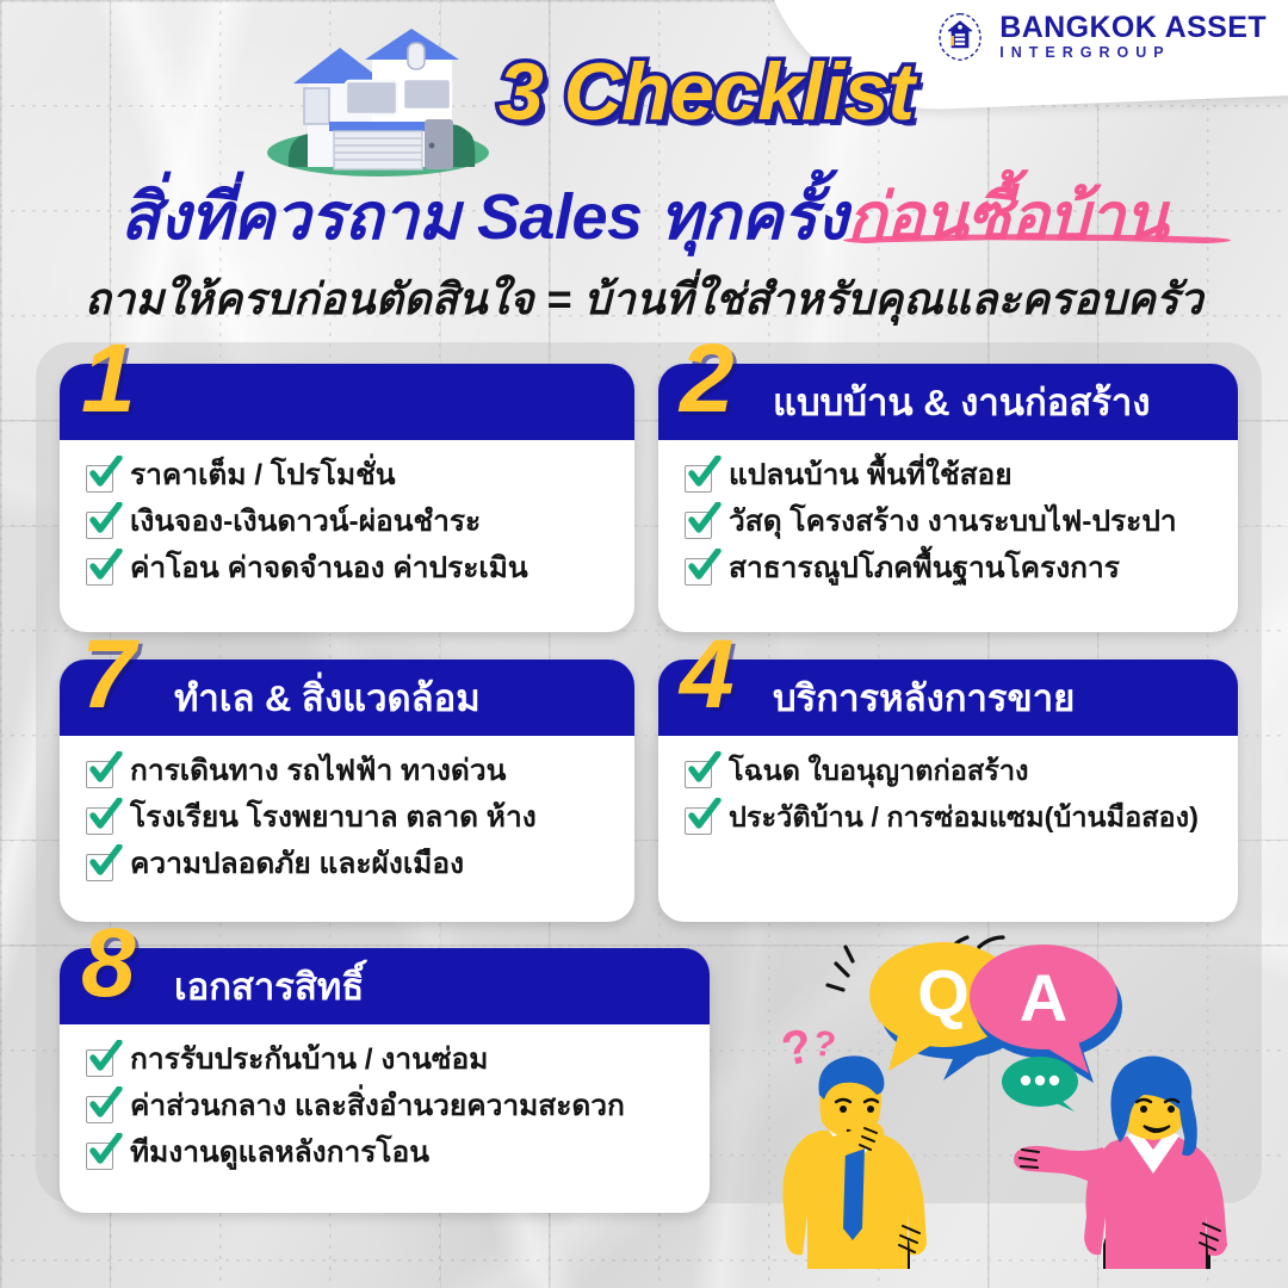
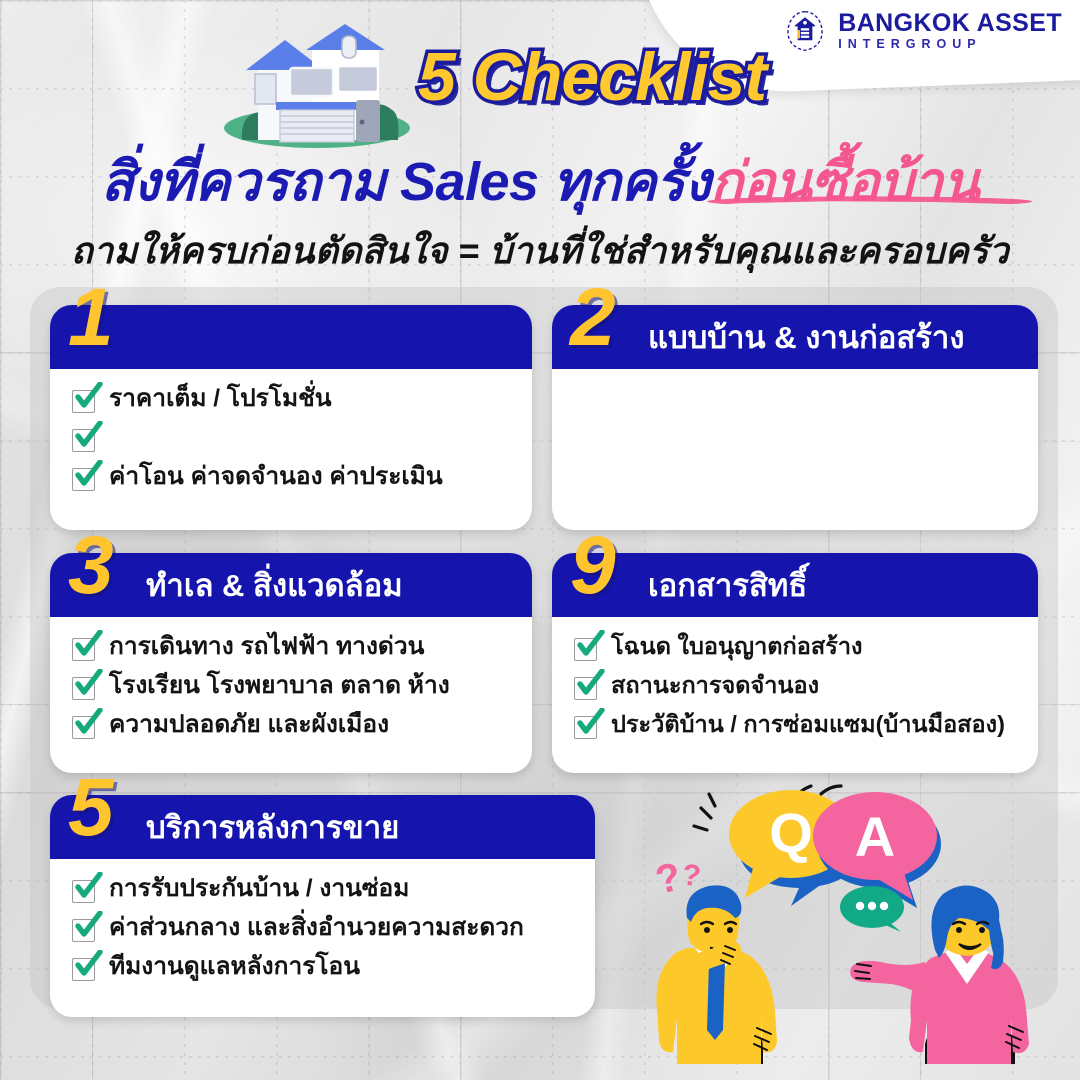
  BANGKOK ASSET
  INTERGROUP
- 3 Checklist
+ 5 Checklist
  สิ่งที่ควรถาม Sales ทุกครั้งก่อนซื้อบ้าน
  ถามให้ครบก่อนตัดสินใจ = บ้านที่ใช่สำหรับคุณและครอบครัว
  1
  ราคาเต็ม / โปรโมชั่น
- เงินจอง-เงินดาวน์-ผ่อนชำระ
  ค่าโอน ค่าจดจำนอง ค่าประเมิน
  2
  แบบบ้าน & งานก่อสร้าง
- แปลนบ้าน พื้นที่ใช้สอย
- วัสดุ โครงสร้าง งานระบบไฟ-ประปา
- สาธารณูปโภคพื้นฐานโครงการ
- 7
+ 3
  ทำเล & สิ่งแวดล้อม
  การเดินทาง รถไฟฟ้า ทางด่วน
  โรงเรียน โรงพยาบาล ตลาด ห้าง
  ความปลอดภัย และผังเมือง
- 4
+ 9
- บริการหลังการขาย
+ เอกสารสิทธิ์
  โฉนด ใบอนุญาตก่อสร้าง
+ สถานะการจดจำนอง
  ประวัติบ้าน / การซ่อมแซม(บ้านมือสอง)
- 8
+ 5
- เอกสารสิทธิ์
+ บริการหลังการขาย
  การรับประกันบ้าน / งานซ่อม
  ค่าส่วนกลาง และสิ่งอำนวยความสะดวก
  ทีมงานดูแลหลังการโอน
  Q
  A
